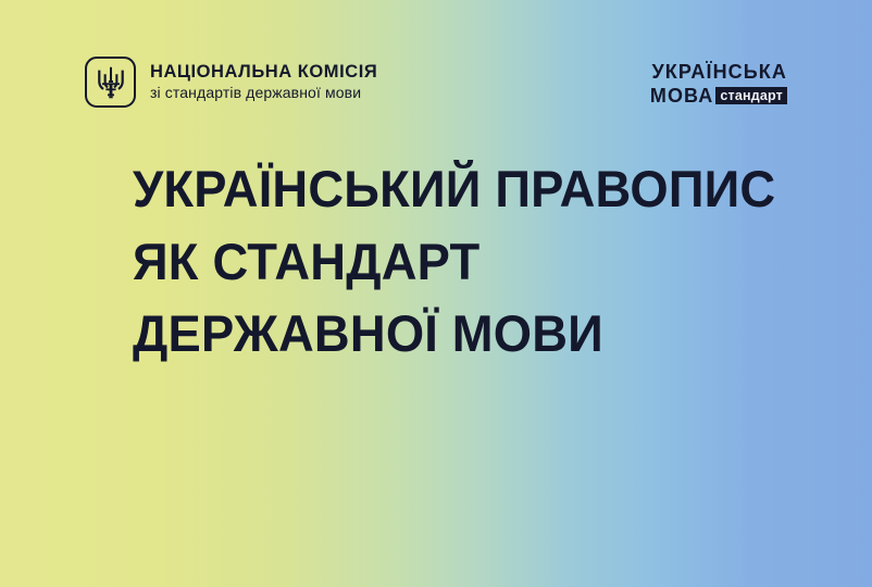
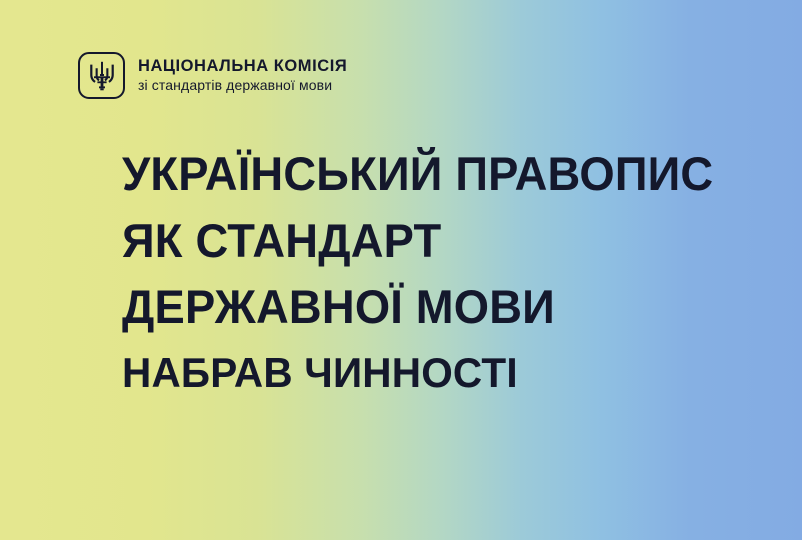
  НАЦІОНАЛЬНА КОМІСІЯ
  зі стандартів державної мови
- УКРАЇНСЬКА
- МОВА
- стандарт
  УКРАЇНСЬКИЙ ПРАВОПИС
  ЯК СТАНДАРТ
  ДЕРЖАВНОЇ МОВИ
+ НАБРАВ ЧИННОСТІ
